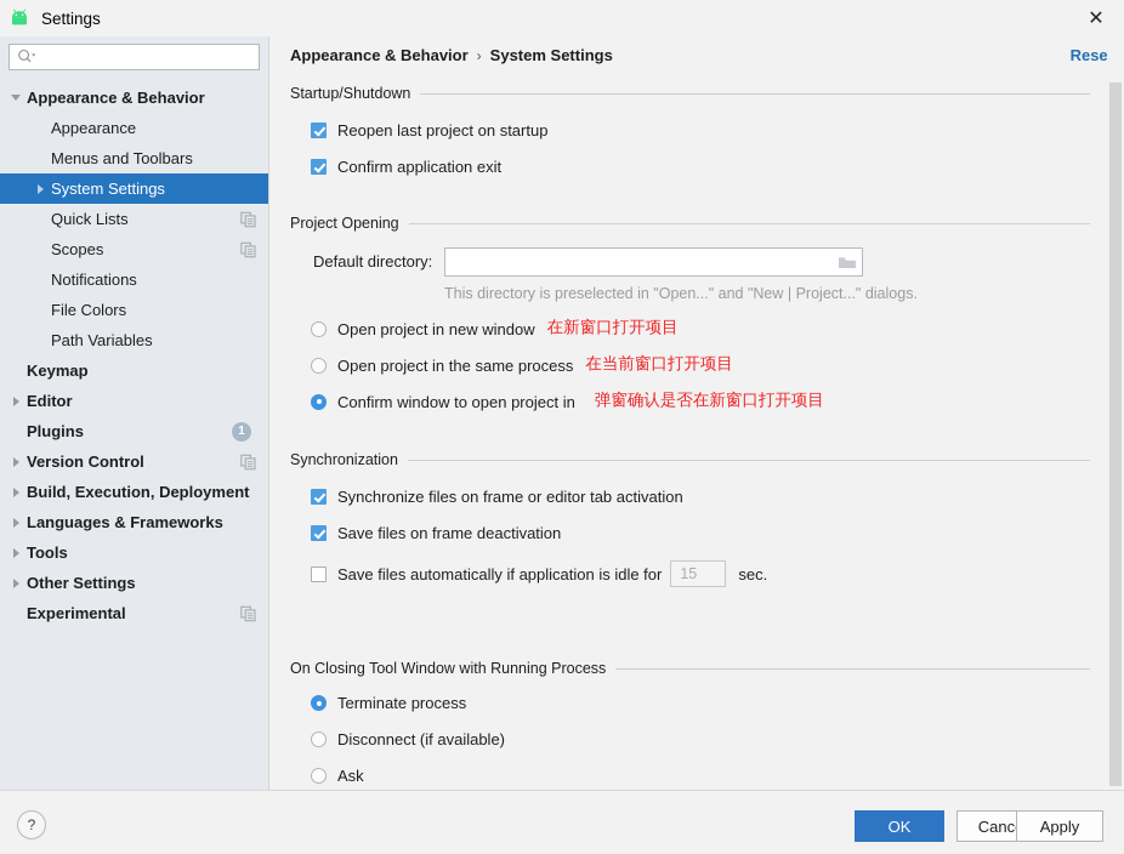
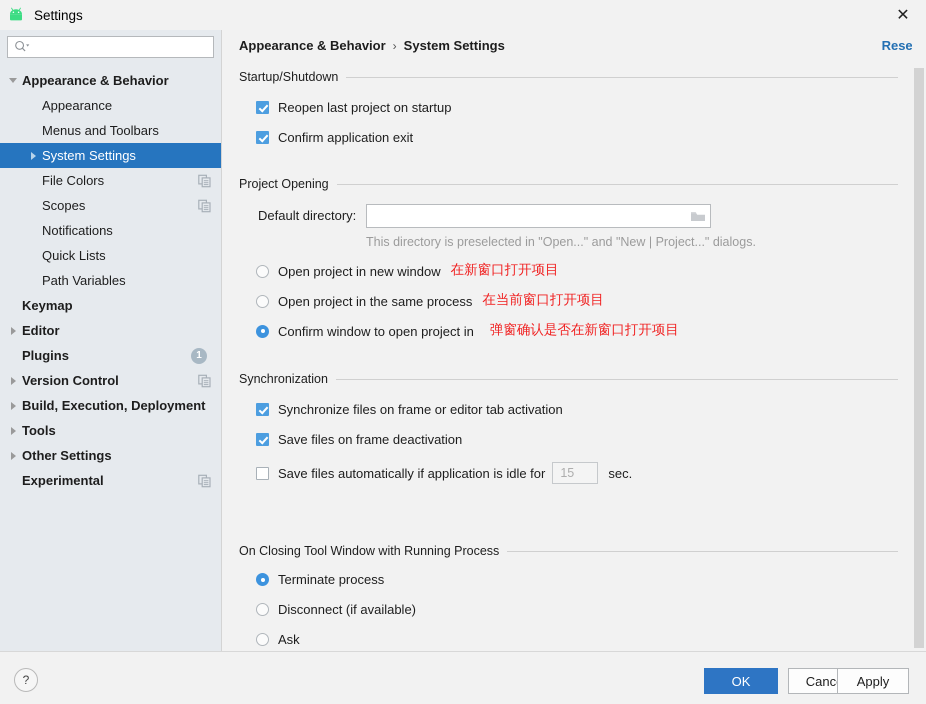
  Settings
  ✕
  Appearance & Behavior
  Appearance
  Menus and Toolbars
  System Settings
- Quick Lists
+ File Colors
  Scopes
  Notifications
- File Colors
+ Quick Lists
  Path Variables
  Keymap
  Editor
  Plugins
  1
  Version Control
  Build, Execution, Deployment
- Languages & Frameworks
  Tools
  Other Settings
  Experimental
  Appearance & Behavior
  ›
  System Settings
  Rese
  Startup/Shutdown
  Reopen last project on startup
  Confirm application exit
  Project Opening
  Default directory:
  This directory is preselected in "Open..." and "New | Project..." dialogs.
  Open project in new window
  在新窗口打开项目
  Open project in the same process
  在当前窗口打开项目
  Confirm window to open project in
  弹窗确认是否在新窗口打开项目
  Synchronization
  Synchronize files on frame or editor tab activation
  Save files on frame deactivation
  Save files automatically if application is idle for
  15
  sec.
  On Closing Tool Window with Running Process
  Terminate process
  Disconnect (if available)
  Ask
  ?
  OK
  Apply
